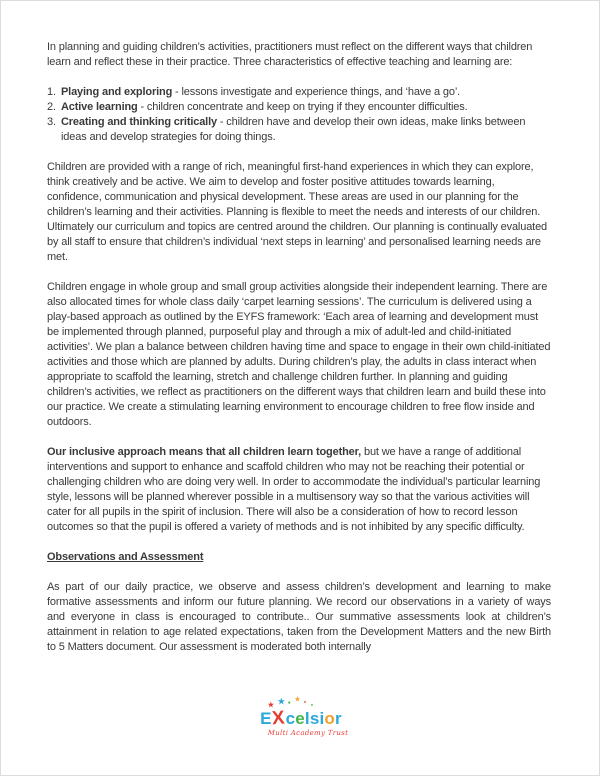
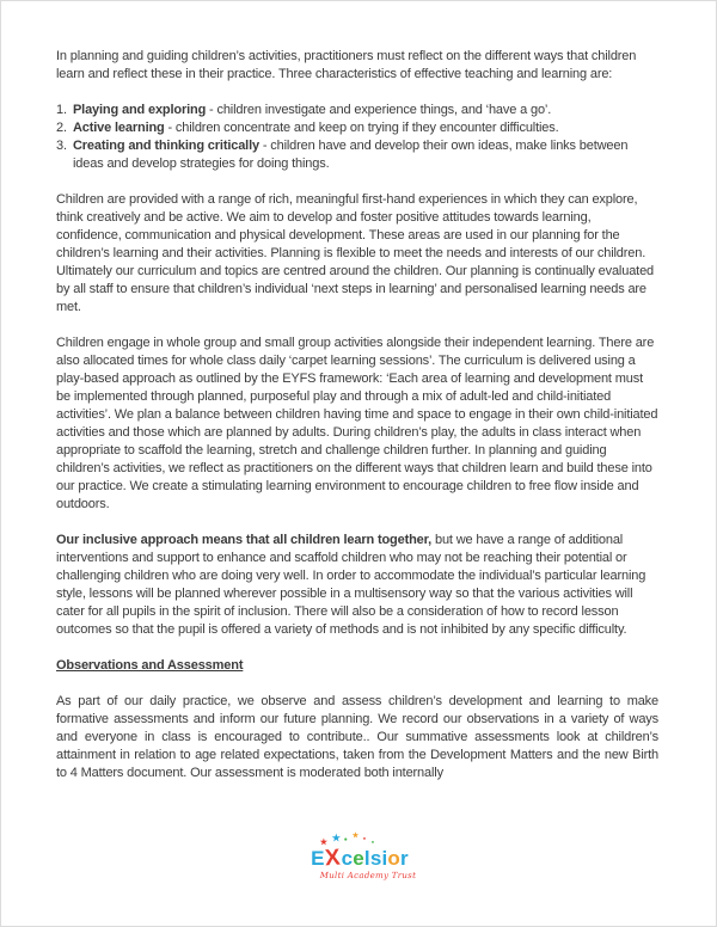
  In planning and guiding children’s activities, practitioners must reflect on the different ways that children learn and reflect these in their practice. Three characteristics of effective teaching and learning are:
  1.
- Playing and exploring - lessons investigate and experience things, and ‘have a go’.
+ Playing and exploring - children investigate and experience things, and ‘have a go’.
  2.
  Active learning - children concentrate and keep on trying if they encounter difficulties.
  3.
  Creating and thinking critically - children have and develop their own ideas, make links between ideas and develop strategies for doing things.
  Children are provided with a range of rich, meaningful first-hand experiences in which they can explore, think creatively and be active. We aim to develop and foster positive attitudes towards learning, confidence, communication and physical development. These areas are used in our planning for the children’s learning and their activities. Planning is flexible to meet the needs and interests of our children. Ultimately our curriculum and topics are centred around the children. Our planning is continually evaluated by all staff to ensure that children’s individual ‘next steps in learning’ and personalised learning needs are met.
  Children engage in whole group and small group activities alongside their independent learning. There are also allocated times for whole class daily ‘carpet learning sessions’. The curriculum is delivered using a play-based approach as outlined by the EYFS framework: ‘Each area of learning and development must be implemented through planned, purposeful play and through a mix of adult-led and child-initiated activities’. We plan a balance between children having time and space to engage in their own child-initiated activities and those which are planned by adults. During children’s play, the adults in class interact when appropriate to scaffold the learning, stretch and challenge children further. In planning and guiding children’s activities, we reflect as practitioners on the different ways that children learn and build these into our practice. We create a stimulating learning environment to encourage children to free flow inside and outdoors.
  Our inclusive approach means that all children learn together, but we have a range of additional interventions and support to enhance and scaffold children who may not be reaching their potential or challenging children who are doing very well. In order to accommodate the individual’s particular learning style, lessons will be planned wherever possible in a multisensory way so that the various activities will cater for all pupils in the spirit of inclusion. There will also be a consideration of how to record lesson outcomes so that the pupil is offered a variety of methods and is not inhibited by any specific difficulty.
  Observations and Assessment
- As part of our daily practice, we observe and assess children’s development and learning to make formative assessments and inform our future planning. We record our observations in a variety of ways and everyone in class is encouraged to contribute.. Our summative assessments look at children’s attainment in relation to age related expectations, taken from the Development Matters and the new Birth to 5 Matters document. Our assessment is moderated both internally
+ As part of our daily practice, we observe and assess children’s development and learning to make formative assessments and inform our future planning. We record our observations in a variety of ways and everyone in class is encouraged to contribute.. Our summative assessments look at children’s attainment in relation to age related expectations, taken from the Development Matters and the new Birth to 4 Matters document. Our assessment is moderated both internally
  ★
  Multi Academy Trust
